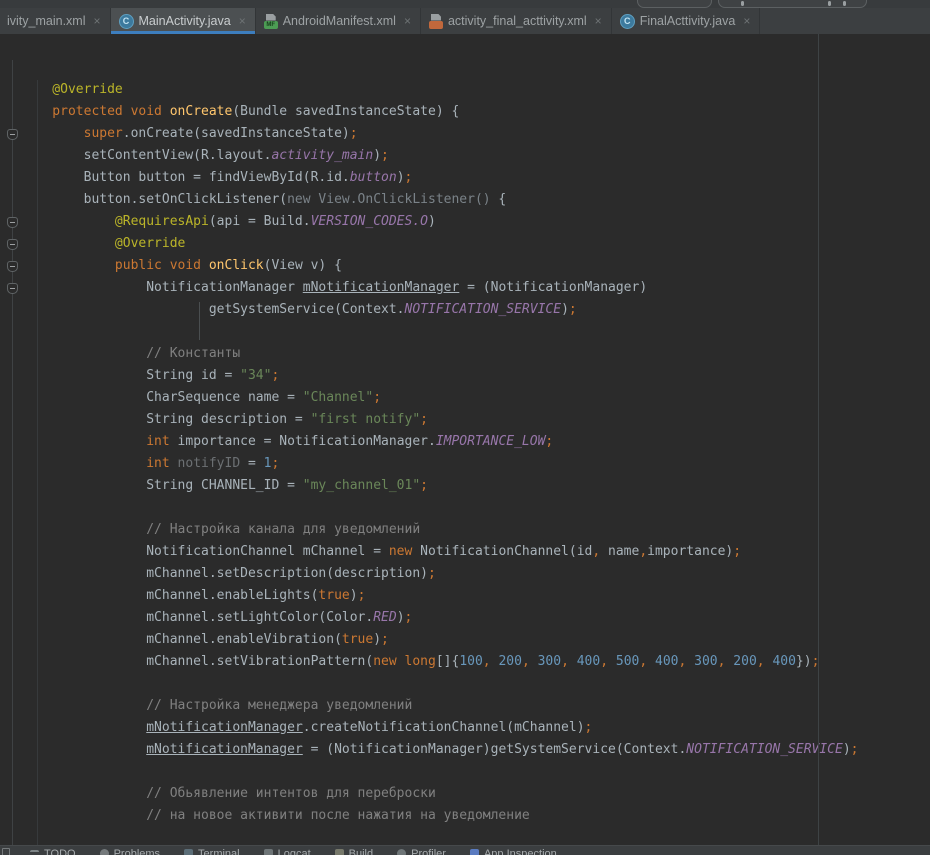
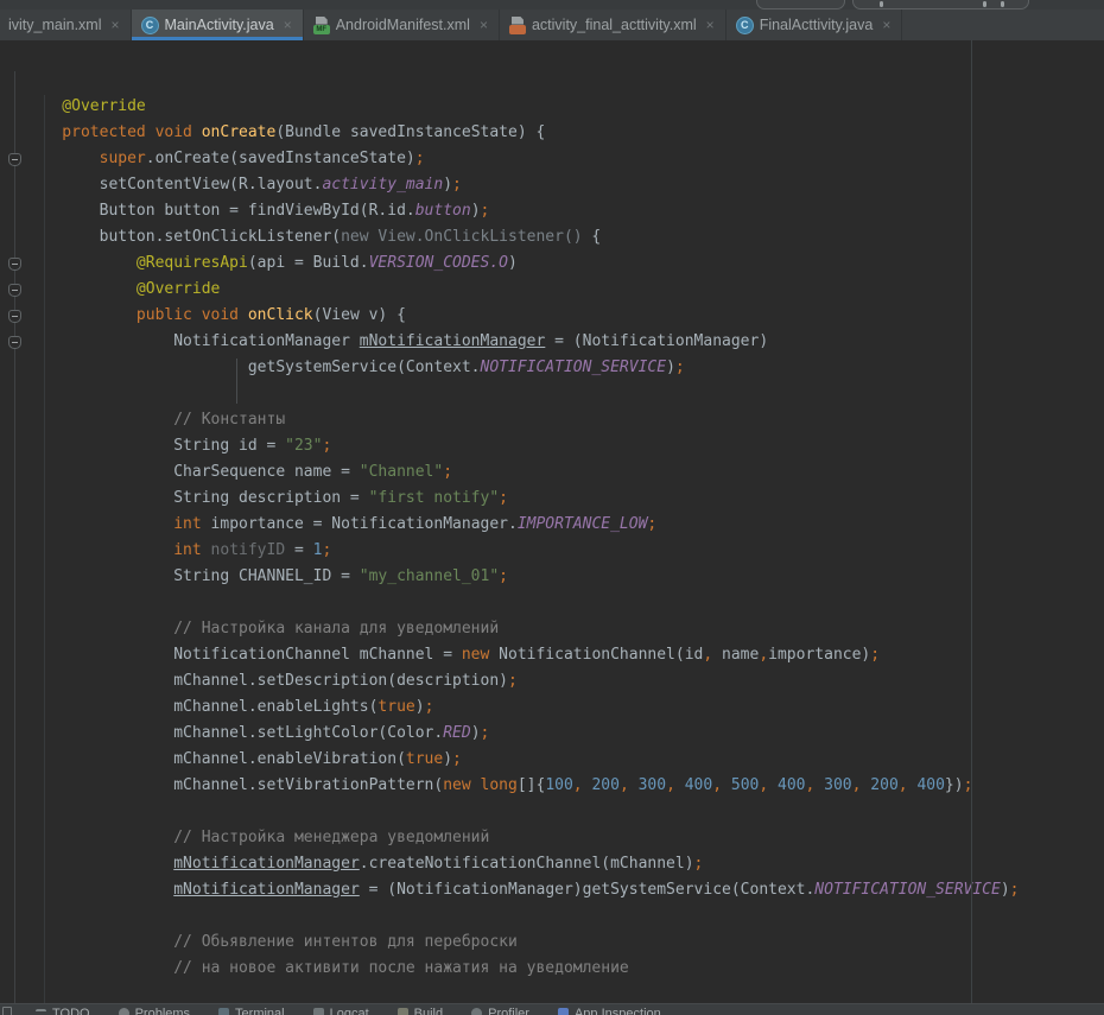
  ivity_main.xml
  ×
  C
  MainActivity.java
  ×
  AndroidManifest.xml
  ×
  activity_final_acttivity.xml
  ×
  C
  FinalActtivity.java
  ×
  @Override
  protected void onCreate(Bundle savedInstanceState) {
  super.onCreate(savedInstanceState);
  setContentView(R.layout.activity_main);
  Button button = findViewById(R.id.button);
  button.setOnClickListener(new View.OnClickListener() {
  @RequiresApi(api = Build.VERSION_CODES.O)
  @Override
  public void onClick(View v) {
  NotificationManager mNotificationManager = (NotificationManager)
  getSystemService(Context.NOTIFICATION_SERVICE);
  // Константы
- String id = "34";
+ String id = "23";
  CharSequence name = "Channel";
  String description = "first notify";
  int importance = NotificationManager.IMPORTANCE_LOW;
  int notifyID = 1;
  String CHANNEL_ID = "my_channel_01";
  // Настройка канала для уведомлений
  NotificationChannel mChannel = new NotificationChannel(id, name,importance);
  mChannel.setDescription(description);
  mChannel.enableLights(true);
  mChannel.setLightColor(Color.RED);
  mChannel.enableVibration(true);
  mChannel.setVibrationPattern(new long[]{100, 200, 300, 400, 500, 400, 300, 200, 400});
  // Настройка менеджера уведомлений
  mNotificationManager.createNotificationChannel(mChannel);
  mNotificationManager = (NotificationManager)getSystemService(Context.NOTIFICATION_SERVICE);
  // Обьявление интентов для переброски
  // на новое активити после нажатия на уведомление
  TODO
  Problems
  Terminal
  Logcat
  Build
  Profiler
  App Inspection
